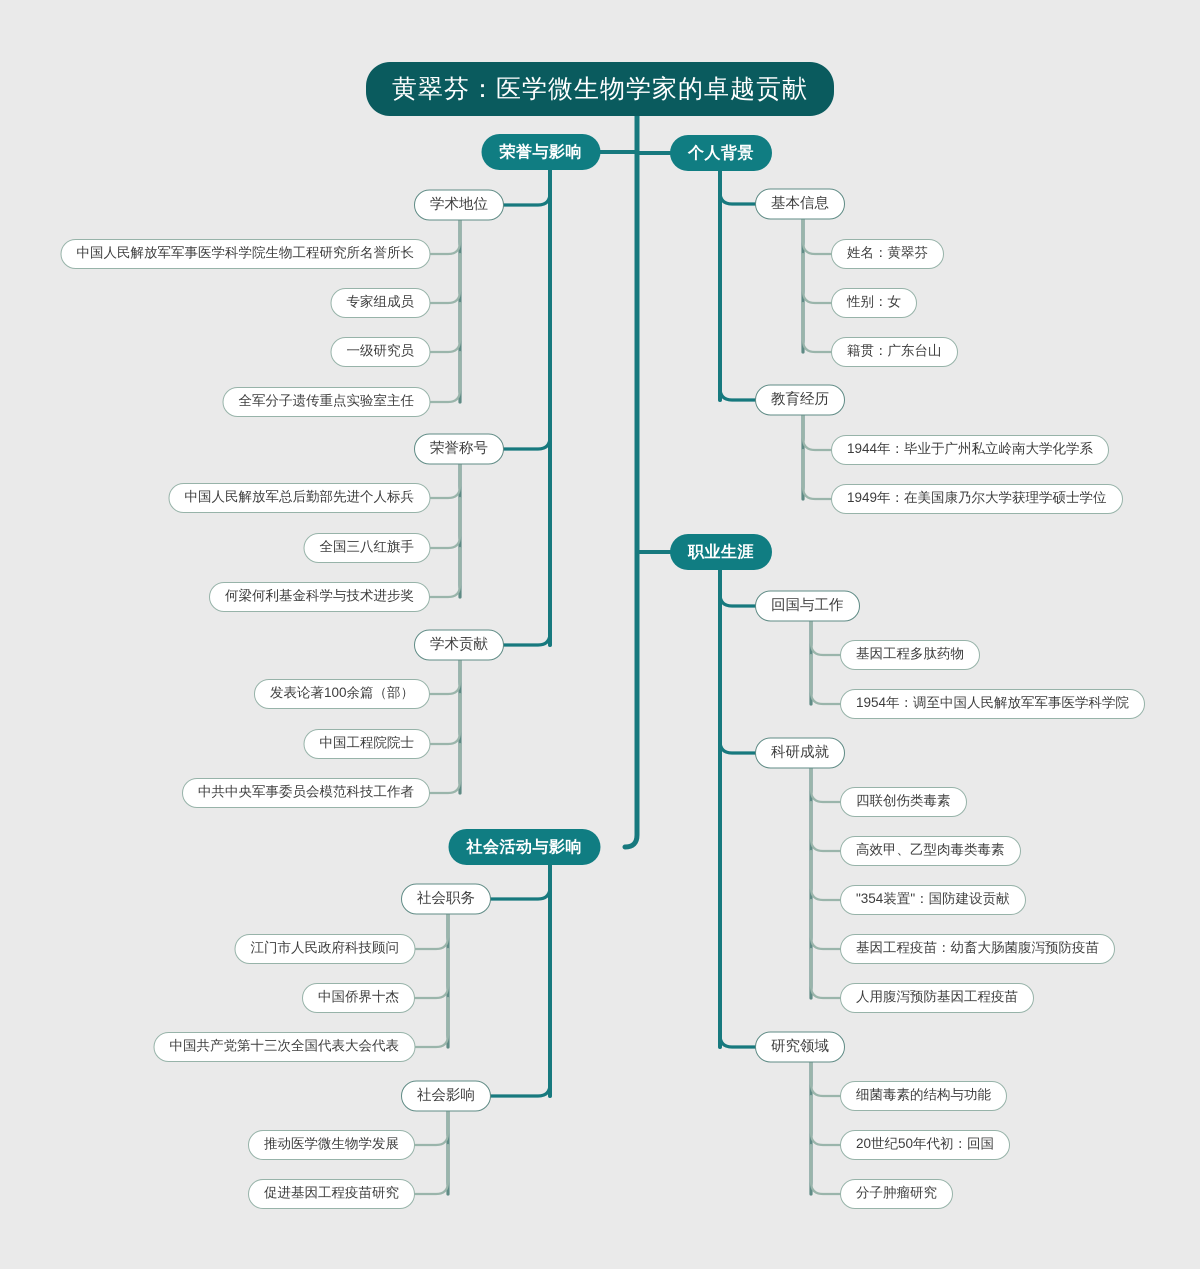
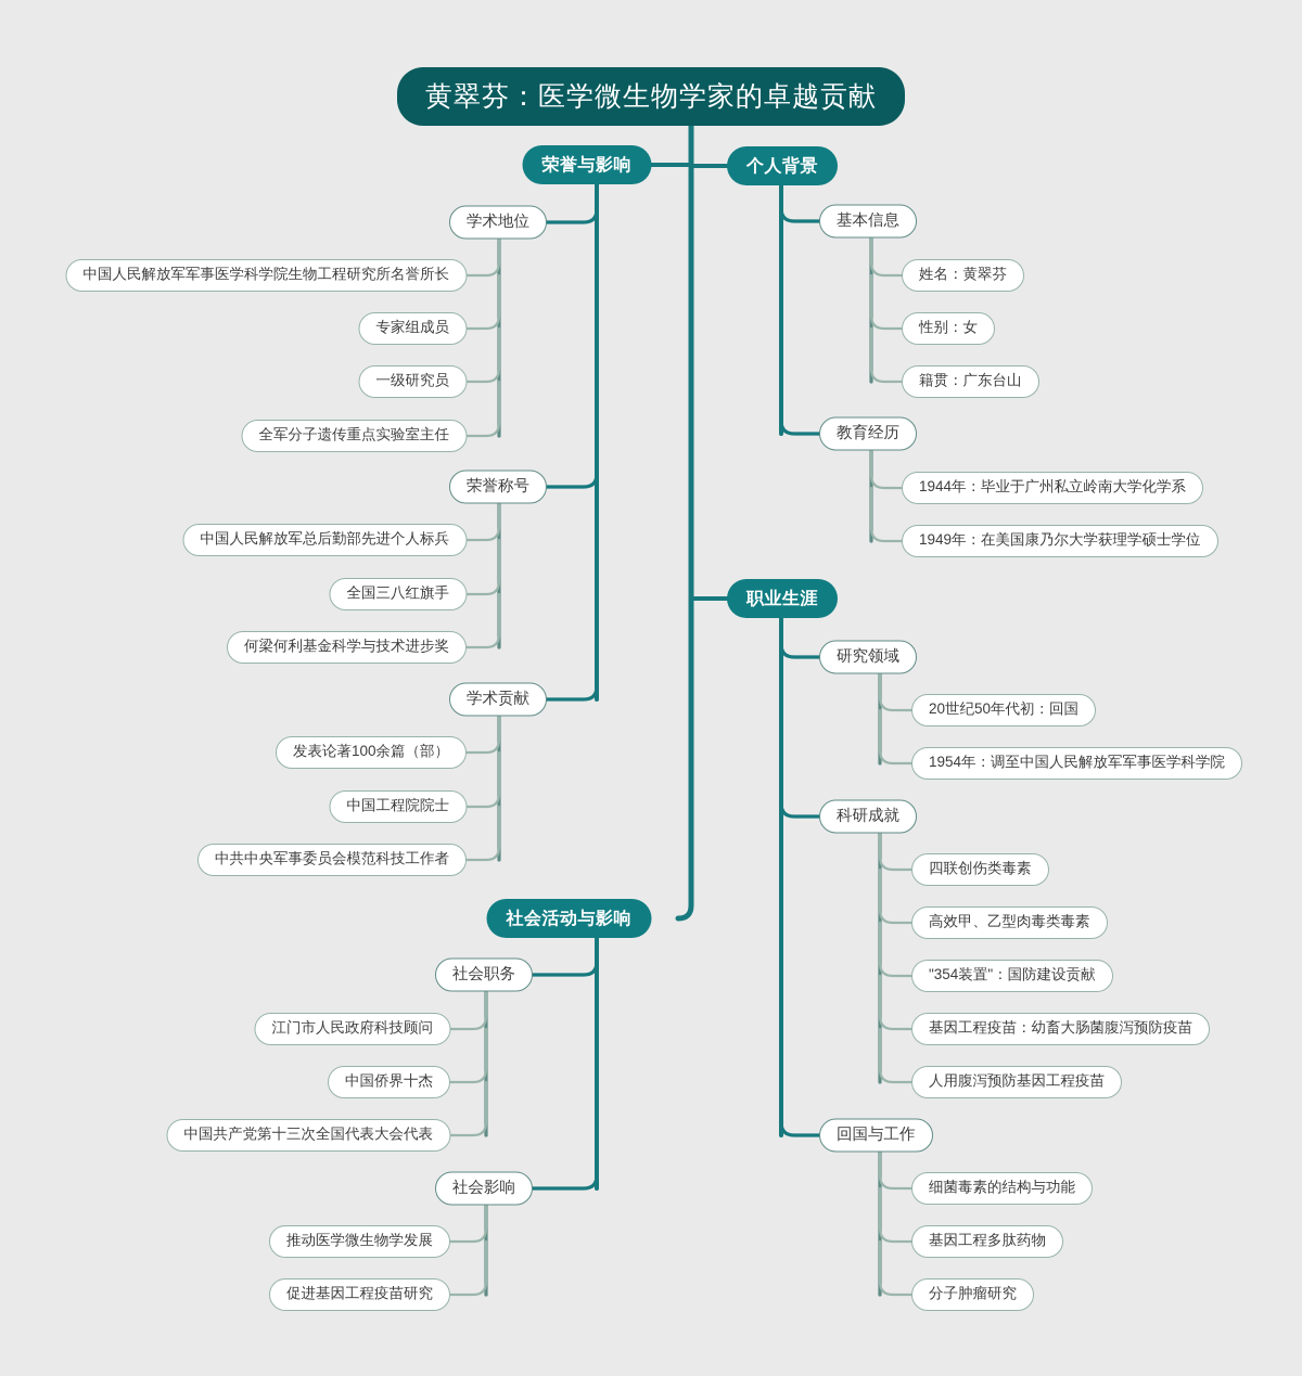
  黄翠芬：医学微生物学家的卓越贡献
  荣誉与影响
  个人背景
  职业生涯
  社会活动与影响
  学术地位
  中国人民解放军军事医学科学院生物工程研究所名誉所长
  专家组成员
  一级研究员
  全军分子遗传重点实验室主任
  荣誉称号
  中国人民解放军总后勤部先进个人标兵
  全国三八红旗手
  何梁何利基金科学与技术进步奖
  学术贡献
  发表论著100余篇（部）
  中国工程院院士
  中共中央军事委员会模范科技工作者
  基本信息
  姓名：黄翠芬
  性别：女
  籍贯：广东台山
  教育经历
  1944年：毕业于广州私立岭南大学化学系
  1949年：在美国康乃尔大学获理学硕士学位
- 回国与工作
+ 研究领域
- 基因工程多肽药物
+ 20世纪50年代初：回国
  1954年：调至中国人民解放军军事医学科学院
  科研成就
  四联创伤类毒素
  高效甲、乙型肉毒类毒素
  "354装置"：国防建设贡献
  基因工程疫苗：幼畜大肠菌腹泻预防疫苗
  人用腹泻预防基因工程疫苗
- 研究领域
+ 回国与工作
  细菌毒素的结构与功能
- 20世纪50年代初：回国
+ 基因工程多肽药物
  分子肿瘤研究
  社会职务
  江门市人民政府科技顾问
  中国侨界十杰
  中国共产党第十三次全国代表大会代表
  社会影响
  推动医学微生物学发展
  促进基因工程疫苗研究
